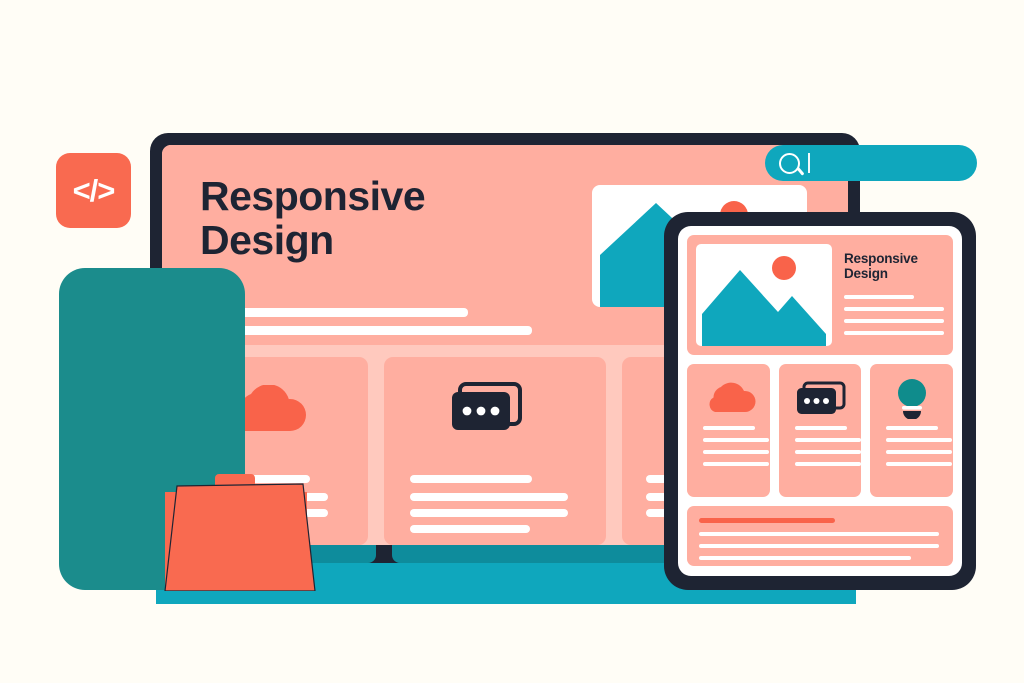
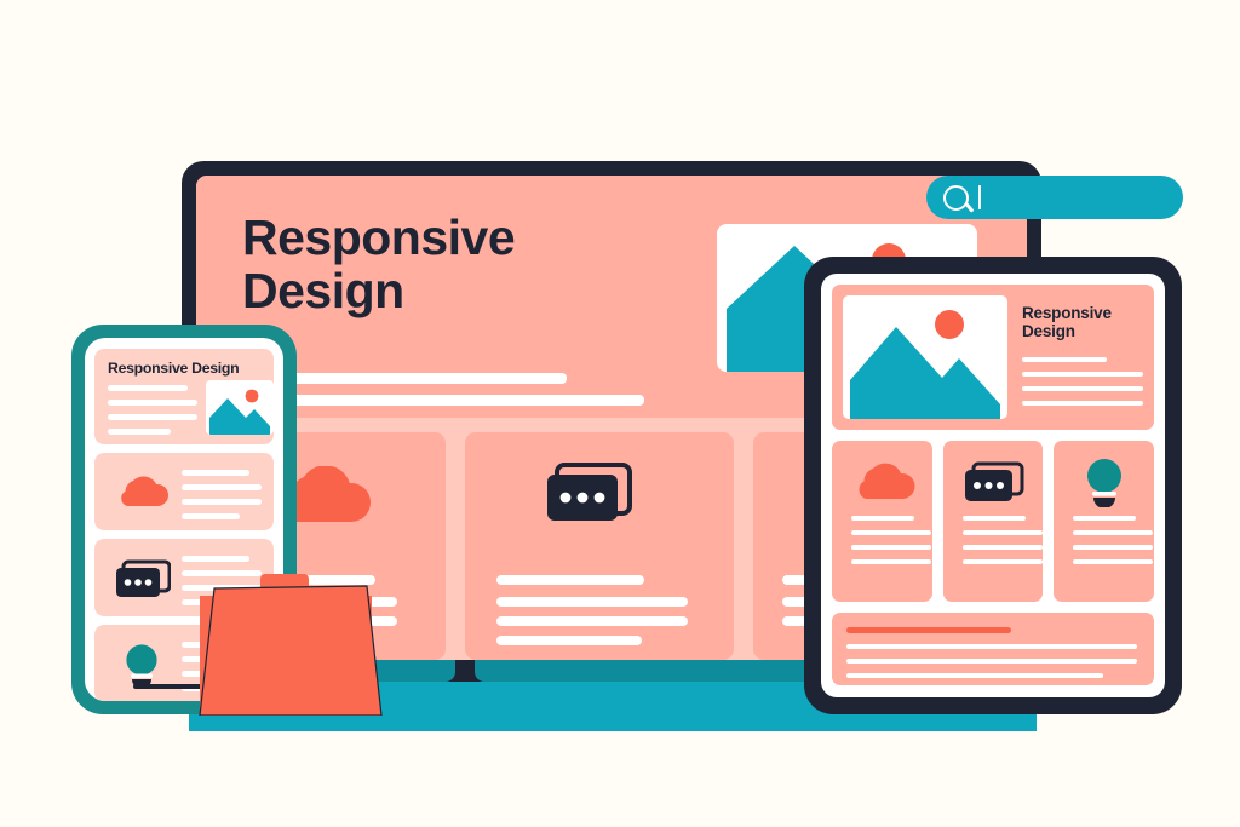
  Responsive
  Design
+ Responsive Design
  Responsive
  Design
- </>
